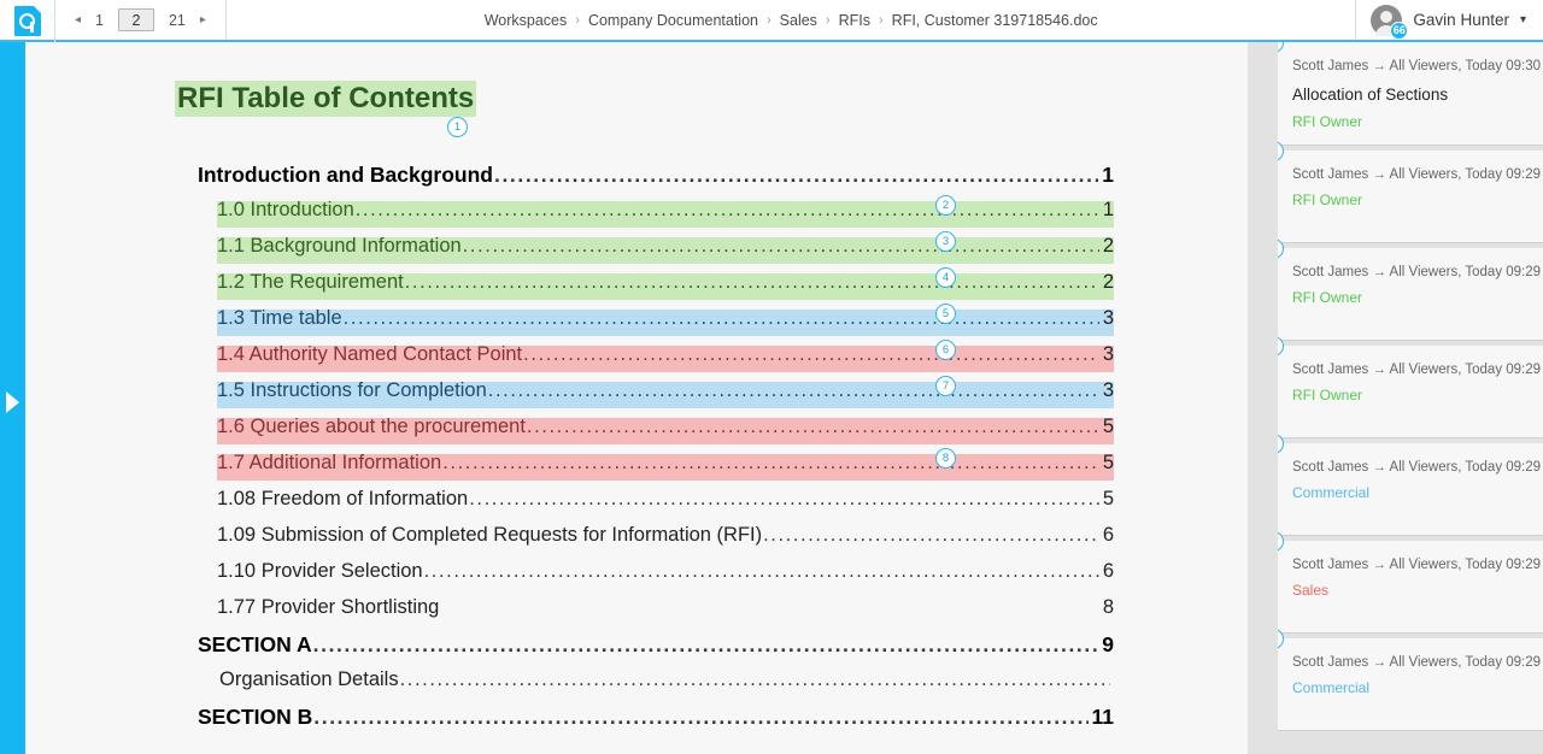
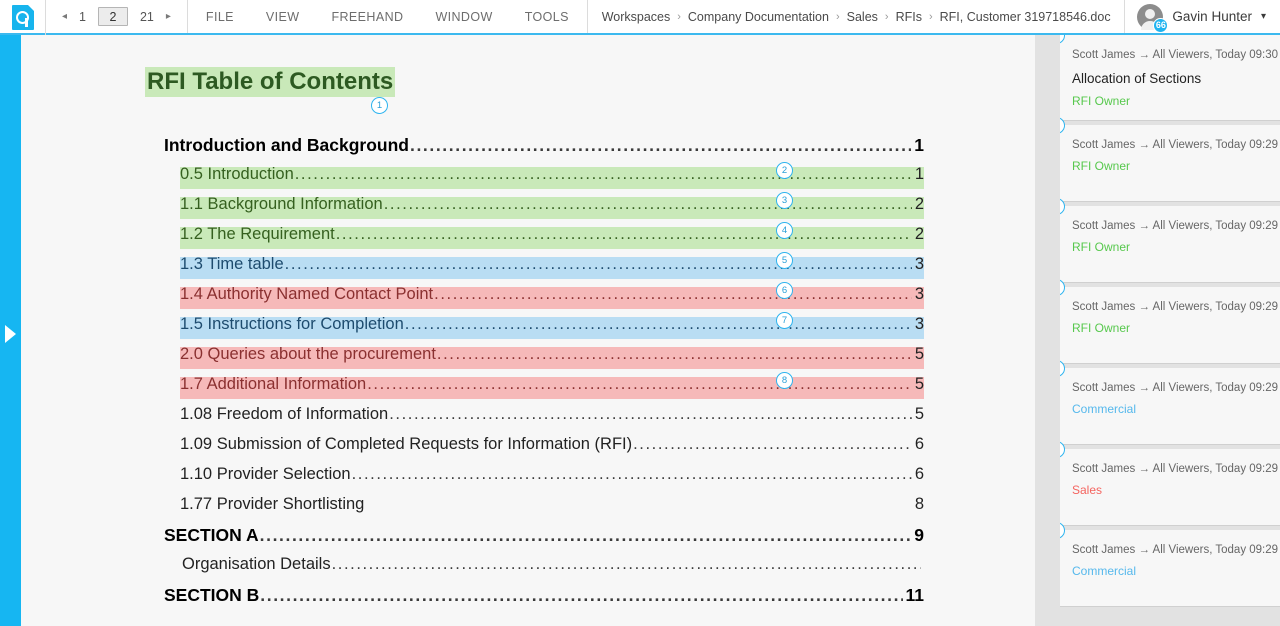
  ◂
  1
  2
  21
  ▸
+ FILE
+ VIEW
+ FREEHAND
+ WINDOW
+ TOOLS
  Workspaces
  ›
  Company Documentation
  ›
  Sales
  ›
  RFIs
  ›
  RFI, Customer 319718546.doc
  66
  Gavin Hunter
  ▾
  RFI Table of Contents
  1
  Introduction and Background
  1
- 1.0 Introduction
+ 0.5 Introduction
  ..................................................................................................
  1
  1.1 Background Information
  2
  1.2 The Requirement
  2
  1.3 Time table
  ..................................................................................................
  3
  1.4 Authority Named Contact Point
  3
  1.5 Instructions for Completion
  3
- 1.6 Queries about the procurement
+ 2.0 Queries about the procurement
  5
  1.7 Additional Information
  5
  1.08 Freedom of Information
  5
  1.09 Submission of Completed Requests for Information (RFI)
  6
  1.10 Provider Selection
  6
  1.77 Provider Shortlisting
  8
  SECTION A
  .....................................................................................................
  9
  Organisation Details
  SECTION B
  ...................................................................................................
  11
  2
  3
  4
  5
  6
  7
  8
  Scott James → All Viewers, Today 09:30
  Allocation of Sections
  RFI Owner
  Scott James → All Viewers, Today 09:29
  RFI Owner
  Scott James → All Viewers, Today 09:29
  RFI Owner
  Scott James → All Viewers, Today 09:29
  RFI Owner
  Scott James → All Viewers, Today 09:29
  Commercial
  Scott James → All Viewers, Today 09:29
  Sales
  Scott James → All Viewers, Today 09:29
  Commercial
